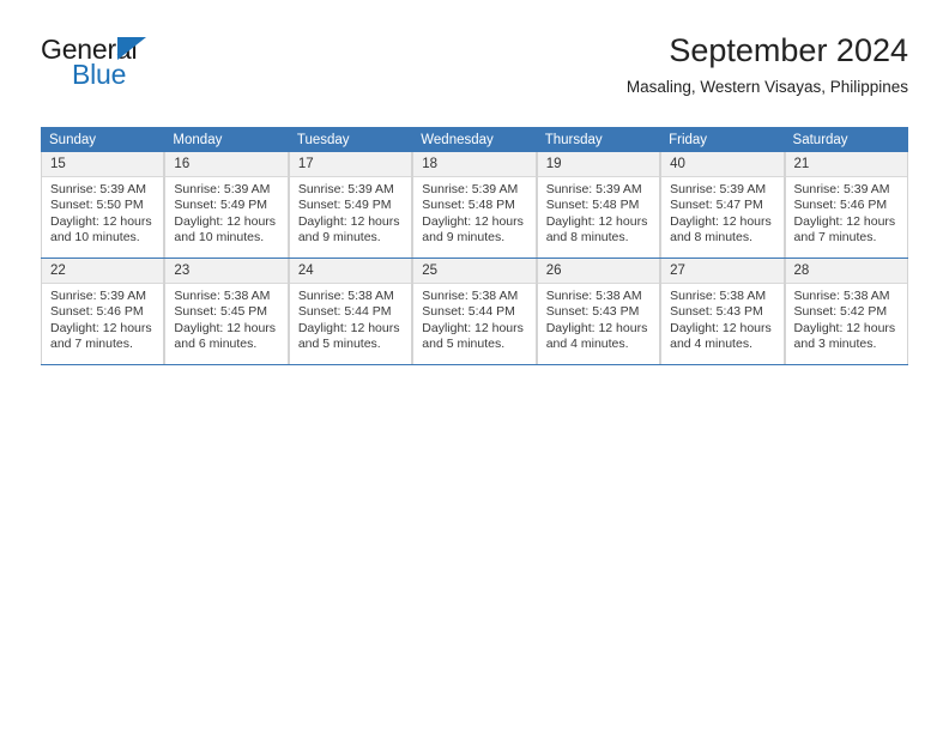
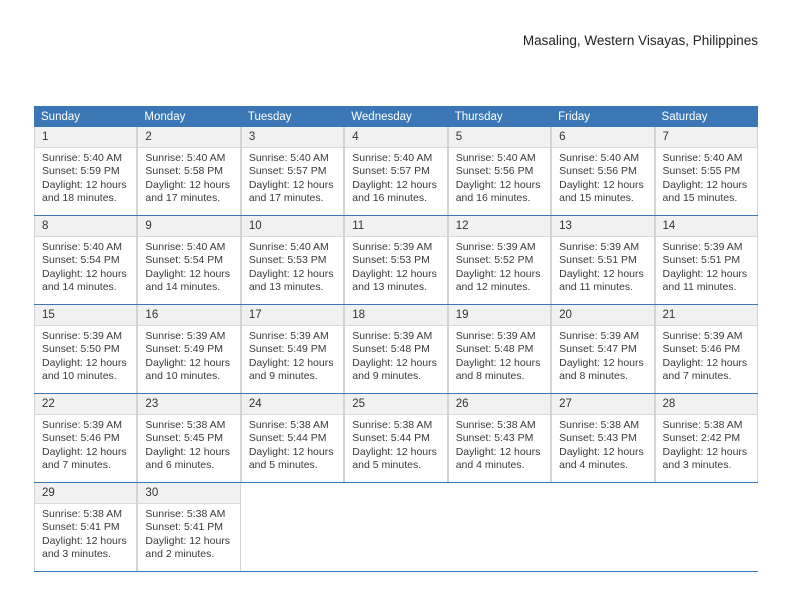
- General
- Blue
- September 2024
  Masaling, Western Visayas, Philippines
  Sunday	Monday	Tuesday	Wednesday	Thursday	Friday	Saturday
+ 1 Sunrise: 5:40 AM Sunset: 5:59 PM Daylight: 12 hours and 18 minutes.	2 Sunrise: 5:40 AM Sunset: 5:58 PM Daylight: 12 hours and 17 minutes.	3 Sunrise: 5:40 AM Sunset: 5:57 PM Daylight: 12 hours and 17 minutes.	4 Sunrise: 5:40 AM Sunset: 5:57 PM Daylight: 12 hours and 16 minutes.	5 Sunrise: 5:40 AM Sunset: 5:56 PM Daylight: 12 hours and 16 minutes.	6 Sunrise: 5:40 AM Sunset: 5:56 PM Daylight: 12 hours and 15 minutes.	7 Sunrise: 5:40 AM Sunset: 5:55 PM Daylight: 12 hours and 15 minutes.
+ 8 Sunrise: 5:40 AM Sunset: 5:54 PM Daylight: 12 hours and 14 minutes.	9 Sunrise: 5:40 AM Sunset: 5:54 PM Daylight: 12 hours and 14 minutes.	10 Sunrise: 5:40 AM Sunset: 5:53 PM Daylight: 12 hours and 13 minutes.	11 Sunrise: 5:39 AM Sunset: 5:53 PM Daylight: 12 hours and 13 minutes.	12 Sunrise: 5:39 AM Sunset: 5:52 PM Daylight: 12 hours and 12 minutes.	13 Sunrise: 5:39 AM Sunset: 5:51 PM Daylight: 12 hours and 11 minutes.	14 Sunrise: 5:39 AM Sunset: 5:51 PM Daylight: 12 hours and 11 minutes.
- 15 Sunrise: 5:39 AM Sunset: 5:50 PM Daylight: 12 hours and 10 minutes.	16 Sunrise: 5:39 AM Sunset: 5:49 PM Daylight: 12 hours and 10 minutes.	17 Sunrise: 5:39 AM Sunset: 5:49 PM Daylight: 12 hours and 9 minutes.	18 Sunrise: 5:39 AM Sunset: 5:48 PM Daylight: 12 hours and 9 minutes.	19 Sunrise: 5:39 AM Sunset: 5:48 PM Daylight: 12 hours and 8 minutes.	40 Sunrise: 5:39 AM Sunset: 5:47 PM Daylight: 12 hours and 8 minutes.	21 Sunrise: 5:39 AM Sunset: 5:46 PM Daylight: 12 hours and 7 minutes.
+ 15 Sunrise: 5:39 AM Sunset: 5:50 PM Daylight: 12 hours and 10 minutes.	16 Sunrise: 5:39 AM Sunset: 5:49 PM Daylight: 12 hours and 10 minutes.	17 Sunrise: 5:39 AM Sunset: 5:49 PM Daylight: 12 hours and 9 minutes.	18 Sunrise: 5:39 AM Sunset: 5:48 PM Daylight: 12 hours and 9 minutes.	19 Sunrise: 5:39 AM Sunset: 5:48 PM Daylight: 12 hours and 8 minutes.	20 Sunrise: 5:39 AM Sunset: 5:47 PM Daylight: 12 hours and 8 minutes.	21 Sunrise: 5:39 AM Sunset: 5:46 PM Daylight: 12 hours and 7 minutes.
- 22 Sunrise: 5:39 AM Sunset: 5:46 PM Daylight: 12 hours and 7 minutes.	23 Sunrise: 5:38 AM Sunset: 5:45 PM Daylight: 12 hours and 6 minutes.	24 Sunrise: 5:38 AM Sunset: 5:44 PM Daylight: 12 hours and 5 minutes.	25 Sunrise: 5:38 AM Sunset: 5:44 PM Daylight: 12 hours and 5 minutes.	26 Sunrise: 5:38 AM Sunset: 5:43 PM Daylight: 12 hours and 4 minutes.	27 Sunrise: 5:38 AM Sunset: 5:43 PM Daylight: 12 hours and 4 minutes.	28 Sunrise: 5:38 AM Sunset: 5:42 PM Daylight: 12 hours and 3 minutes.
+ 22 Sunrise: 5:39 AM Sunset: 5:46 PM Daylight: 12 hours and 7 minutes.	23 Sunrise: 5:38 AM Sunset: 5:45 PM Daylight: 12 hours and 6 minutes.	24 Sunrise: 5:38 AM Sunset: 5:44 PM Daylight: 12 hours and 5 minutes.	25 Sunrise: 5:38 AM Sunset: 5:44 PM Daylight: 12 hours and 5 minutes.	26 Sunrise: 5:38 AM Sunset: 5:43 PM Daylight: 12 hours and 4 minutes.	27 Sunrise: 5:38 AM Sunset: 5:43 PM Daylight: 12 hours and 4 minutes.	28 Sunrise: 5:38 AM Sunset: 2:42 PM Daylight: 12 hours and 3 minutes.
+ 29 Sunrise: 5:38 AM Sunset: 5:41 PM Daylight: 12 hours and 3 minutes.	30 Sunrise: 5:38 AM Sunset: 5:41 PM Daylight: 12 hours and 2 minutes.
